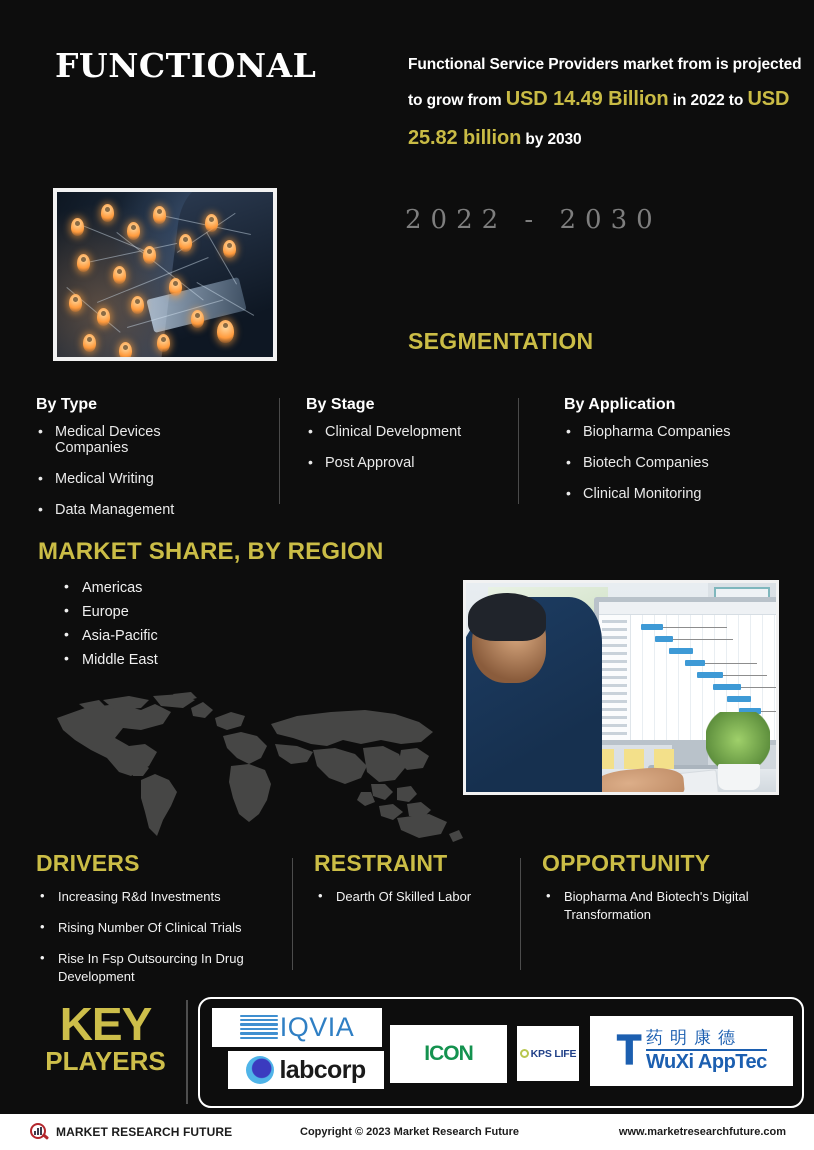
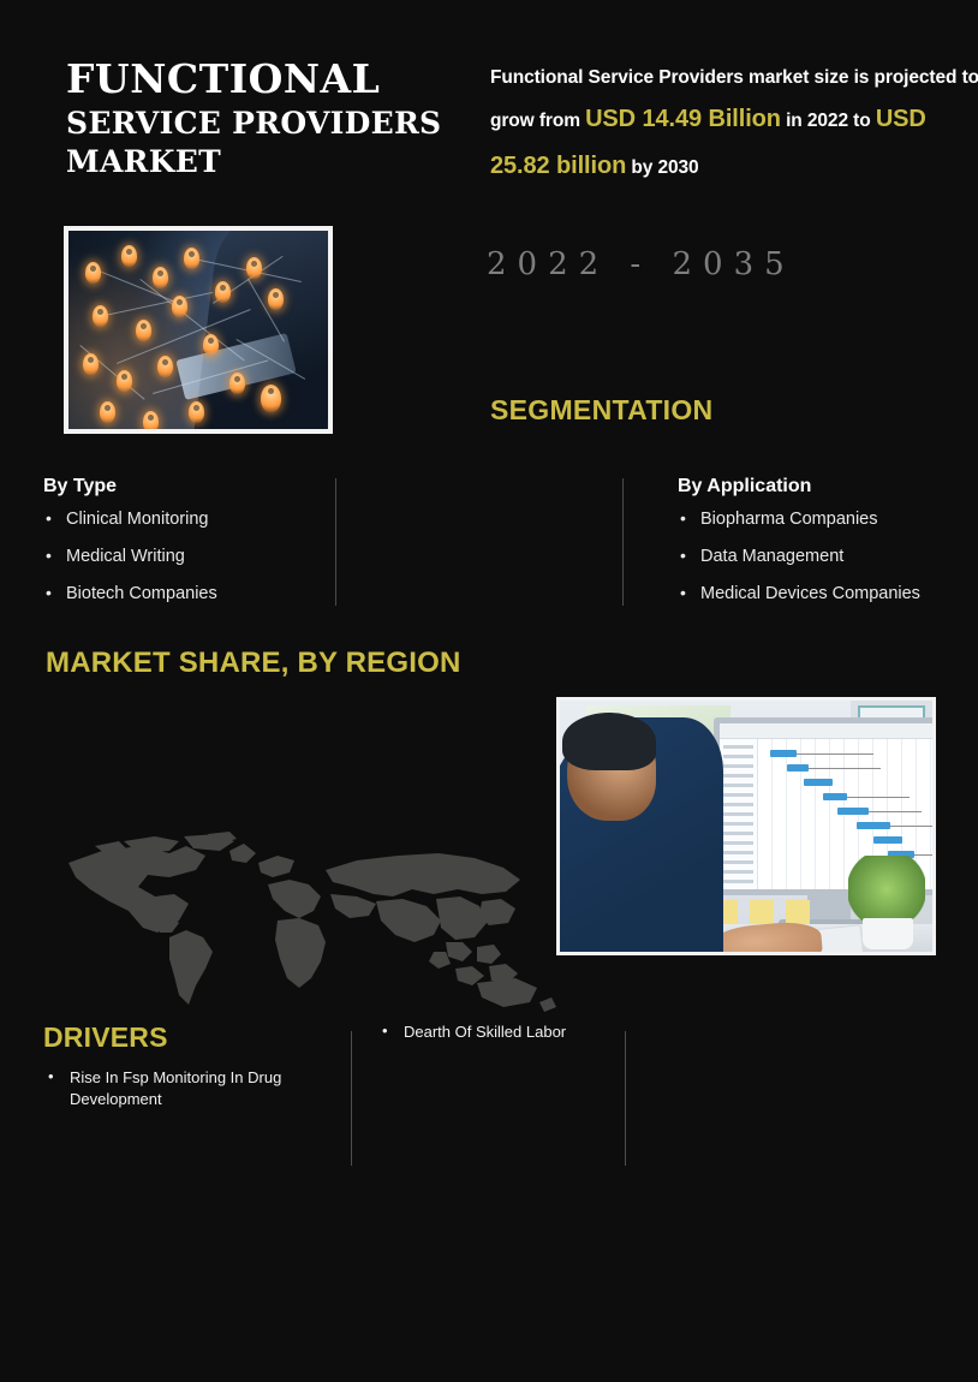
  FUNCTIONAL
+ SERVICE PROVIDERS
+ MARKET
- Functional Service Providers market from is projected to grow from USD 14.49 Billion in 2022 to USD 25.82 billion by 2030
+ Functional Service Providers market size is projected to grow from USD 14.49 Billion in 2022 to USD 25.82 billion by 2030
- 2022 - 2030
+ 2022 - 2035
  SEGMENTATION
  By Type
- Medical Devices Companies
+ Clinical Monitoring
  Medical Writing
- Data Management
+ Biotech Companies
- By Stage
- Clinical Development
- Post Approval
  By Application
  Biopharma Companies
- Biotech Companies
+ Data Management
- Clinical Monitoring
+ Medical Devices Companies
  MARKET SHARE, BY REGION
- Americas
- Europe
- Asia-Pacific
- Middle East
  DRIVERS
- Increasing R&d Investments
- Rising Number Of Clinical Trials
- Rise In Fsp Outsourcing In Drug Development
+ Rise In Fsp Monitoring In Drug Development
- RESTRAINT
  Dearth Of Skilled Labor
- OPPORTUNITY
- Biopharma And Biotech's Digital Transformation
- KEY
- PLAYERS
- IQVIA
- labcorp
- ICON
- KPS LIFE
- 𝐓
- 药明康德
- WuXi AppTec
- MARKET RESEARCH FUTURE
- Copyright © 2023 Market Research Future
- www.marketresearchfuture.com
